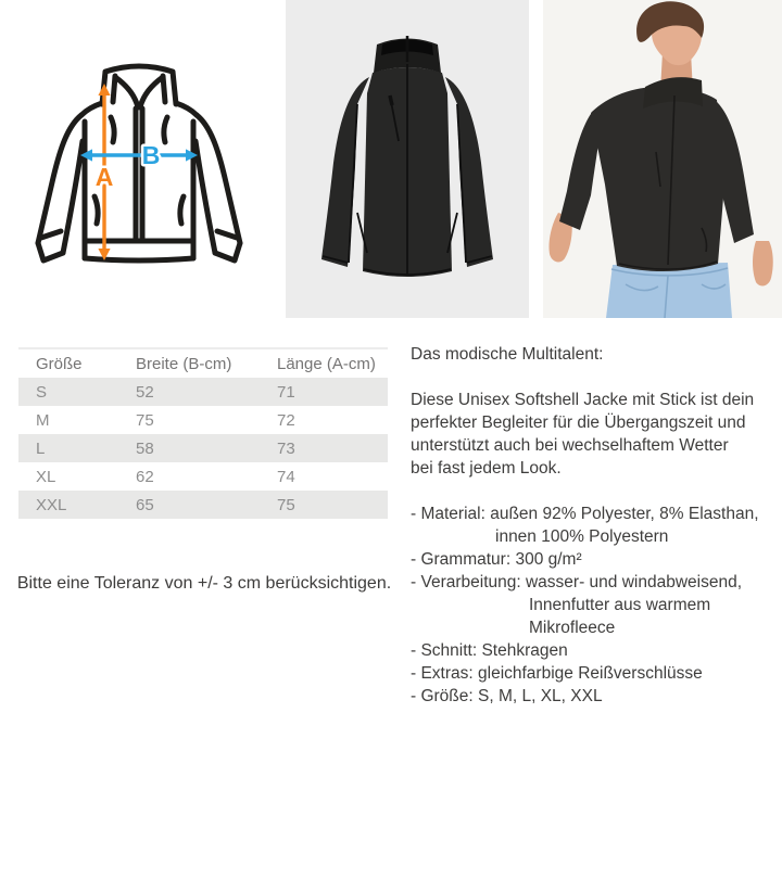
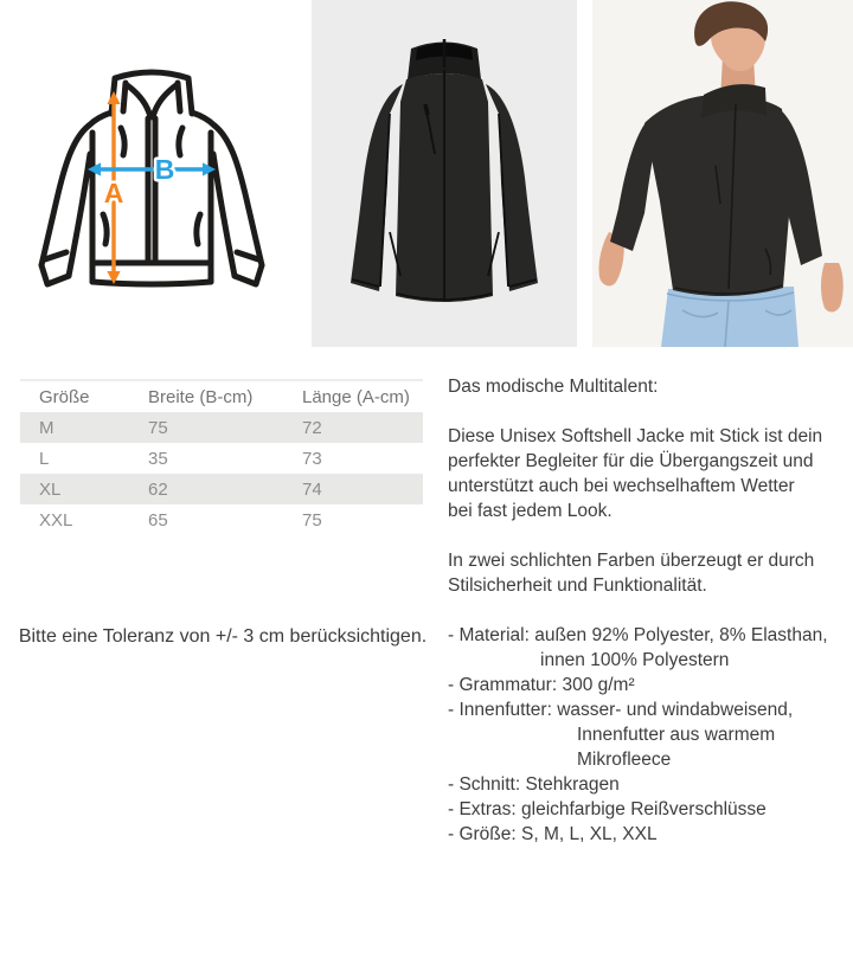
  A
  B
  Größe	Breite (B-cm)	Länge (A-cm)
- S	52	71
  M	75	72
- L	58	73
+ L	35	73
  XL	62	74
  XXL	65	75
  Bitte eine Toleranz von +/- 3 cm berücksichtigen.
  Das modische Multitalent:
  Diese Unisex Softshell Jacke mit Stick ist dein
  perfekter Begleiter für die Übergangszeit und
  unterstützt auch bei wechselhaftem Wetter
  bei fast jedem Look.
+ In zwei schlichten Farben überzeugt er durch
+ Stilsicherheit und Funktionalität.
  - Material: außen 92% Polyester, 8% Elasthan,
  innen 100% Polyestern
  - Grammatur: 300 g/m²
- - Verarbeitung: wasser- und windabweisend,
+ - Innenfutter: wasser- und windabweisend,
  Innenfutter aus warmem
  Mikrofleece
  - Schnitt: Stehkragen
  - Extras: gleichfarbige Reißverschlüsse
  - Größe: S, M, L, XL, XXL
